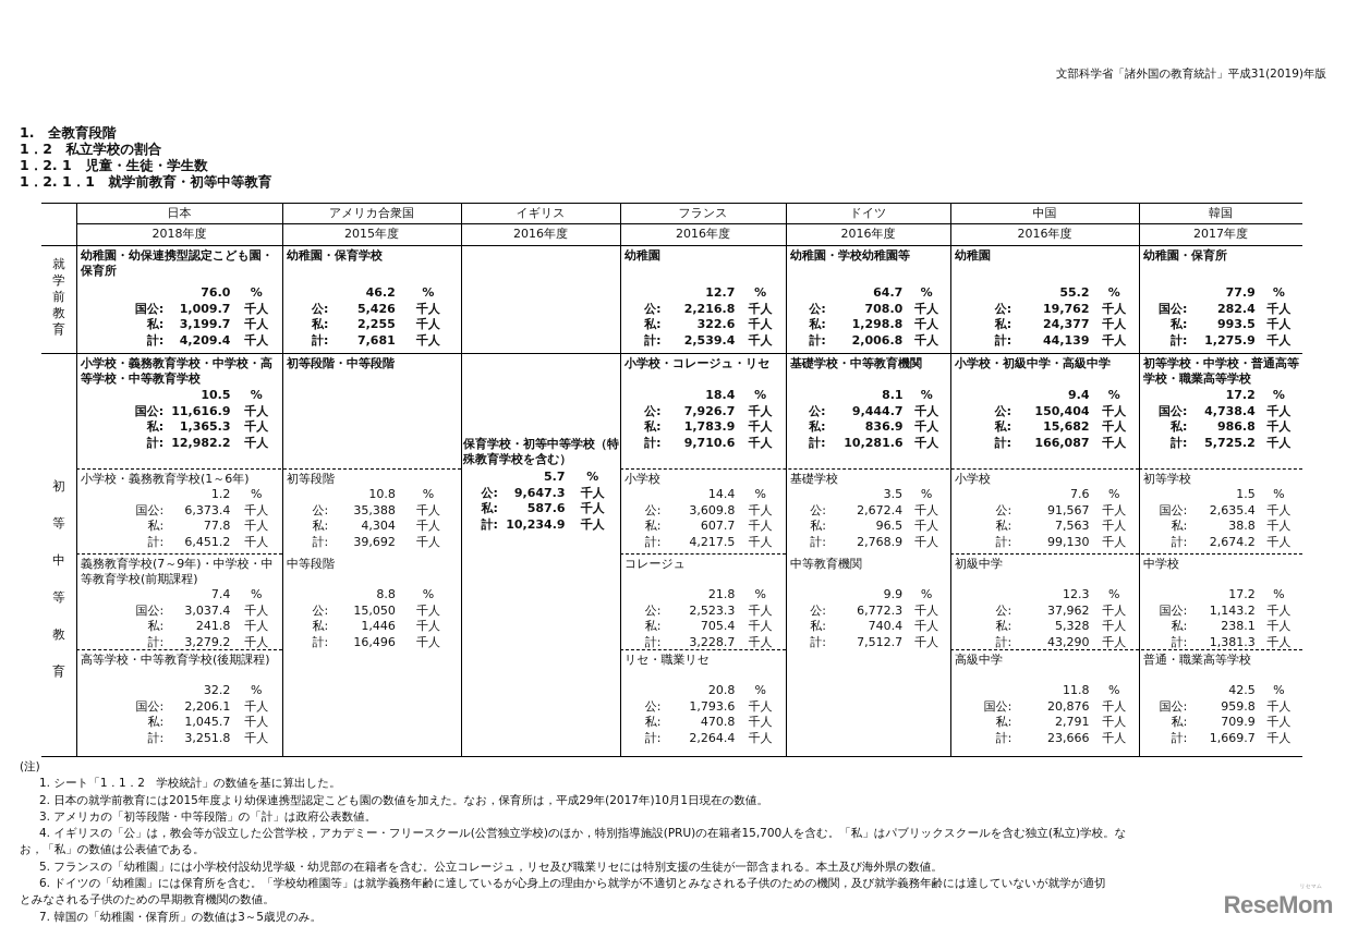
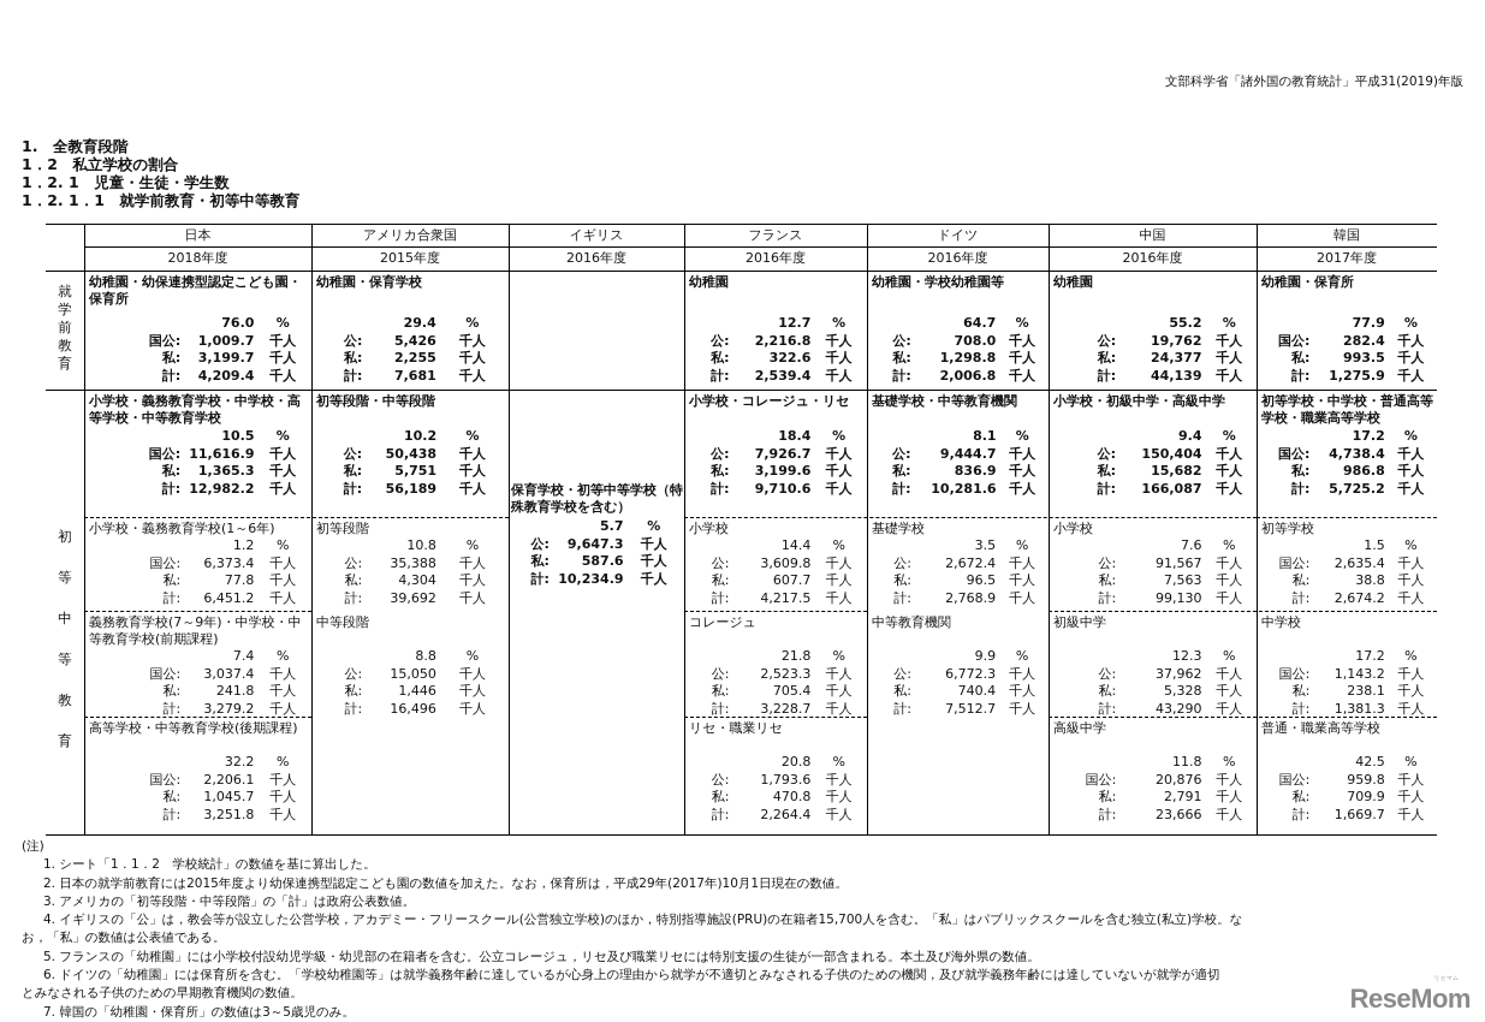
  文部科学省「諸外国の教育統計」平成31(2019)年版
  1. 全教育段階
  1．2 私立学校の割合
  1．2. 1 児童・生徒・学生数
  1．2. 1．1 就学前教育・初等中等教育
  日本
  アメリカ合衆国
  イギリス
  フランス
  ドイツ
  中国
  韓国
  2018年度
  2015年度
  2016年度
  2016年度
  2016年度
  2016年度
  2017年度
  就
  学
  前
  教
  育
  初
  等
  中
  等
  教
  育
  幼稚園・幼保連携型認定こども園・保育所
  	76.0	%
  国公:	1,009.7	千人
  私:	3,199.7	千人
  計:	4,209.4	千人
  幼稚園・保育学校
- 	46.2	%
+ 	29.4	%
  公:	5,426	千人
  私:	2,255	千人
  計:	7,681	千人
  幼稚園
  	12.7	%
  公:	2,216.8	千人
  私:	322.6	千人
  計:	2,539.4	千人
  幼稚園・学校幼稚園等
  	64.7	%
  公:	708.0	千人
  私:	1,298.8	千人
  計:	2,006.8	千人
  幼稚園
  	55.2	%
  公:	19,762	千人
  私:	24,377	千人
  計:	44,139	千人
  幼稚園・保育所
  	77.9	%
  国公:	282.4	千人
  私:	993.5	千人
  計:	1,275.9	千人
  小学校・義務教育学校・中学校・高等学校・中等教育学校
  	10.5	%
  国公:	11,616.9	千人
  私:	1,365.3	千人
  計:	12,982.2	千人
  初等段階・中等段階
+ 	10.2	%
+ 公:	50,438	千人
+ 私:	5,751	千人
+ 計:	56,189	千人
  小学校・コレージュ・リセ
  	18.4	%
  公:	7,926.7	千人
- 私:	1,783.9	千人
+ 私:	3,199.6	千人
  計:	9,710.6	千人
  基礎学校・中等教育機関
  	8.1	%
  公:	9,444.7	千人
  私:	836.9	千人
  計:	10,281.6	千人
  小学校・初級中学・高級中学
  	9.4	%
  公:	150,404	千人
  私:	15,682	千人
  計:	166,087	千人
  初等学校・中学校・普通高等学校・職業高等学校
  	17.2	%
  国公:	4,738.4	千人
  私:	986.8	千人
  計:	5,725.2	千人
  保育学校・初等中等学校（特殊教育学校を含む）
  	5.7	%
  公:	9,647.3	千人
  私:	587.6	千人
  計:	10,234.9	千人
  小学校・義務教育学校(1～6年)
  	1.2	%
  国公:	6,373.4	千人
  私:	77.8	千人
  計:	6,451.2	千人
  義務教育学校(7～9年)・中学校・中等教育学校(前期課程)
  	7.4	%
  国公:	3,037.4	千人
  私:	241.8	千人
  計:	3,279.2	千人
  高等学校・中等教育学校(後期課程)
  	32.2	%
  国公:	2,206.1	千人
  私:	1,045.7	千人
  計:	3,251.8	千人
  初等段階
  	10.8	%
  公:	35,388	千人
  私:	4,304	千人
  計:	39,692	千人
  中等段階
  	8.8	%
  公:	15,050	千人
  私:	1,446	千人
  計:	16,496	千人
  小学校
  	14.4	%
  公:	3,609.8	千人
  私:	607.7	千人
  計:	4,217.5	千人
  コレージュ
  	21.8	%
  公:	2,523.3	千人
  私:	705.4	千人
  計:	3,228.7	千人
  リセ・職業リセ
  	20.8	%
  公:	1,793.6	千人
  私:	470.8	千人
  計:	2,264.4	千人
  基礎学校
  	3.5	%
  公:	2,672.4	千人
  私:	96.5	千人
  計:	2,768.9	千人
  中等教育機関
  	9.9	%
  公:	6,772.3	千人
  私:	740.4	千人
  計:	7,512.7	千人
  小学校
  	7.6	%
  公:	91,567	千人
  私:	7,563	千人
  計:	99,130	千人
  初級中学
  	12.3	%
  公:	37,962	千人
  私:	5,328	千人
  計:	43,290	千人
  高級中学
  	11.8	%
  国公:	20,876	千人
  私:	2,791	千人
  計:	23,666	千人
  初等学校
  	1.5	%
  国公:	2,635.4	千人
  私:	38.8	千人
  計:	2,674.2	千人
  中学校
  	17.2	%
  国公:	1,143.2	千人
  私:	238.1	千人
  計:	1,381.3	千人
  普通・職業高等学校
  	42.5	%
  国公:	959.8	千人
  私:	709.9	千人
  計:	1,669.7	千人
  (注)
  1. シート「1．1．2 学校統計」の数値を基に算出した。
  2. 日本の就学前教育には2015年度より幼保連携型認定こども園の数値を加えた。なお，保育所は，平成29年(2017年)10月1日現在の数値。
  3. アメリカの「初等段階・中等段階」の「計」は政府公表数値。
  4. イギリスの「公」は，教会等が設立した公営学校，アカデミー・フリースクール(公営独立学校)のほか，特別指導施設(PRU)の在籍者15,700人を含む。「私」はパブリックスクールを含む独立(私立)学校。な
  お，「私」の数値は公表値である。
  5. フランスの「幼稚園」には小学校付設幼児学級・幼児部の在籍者を含む。公立コレージュ，リセ及び職業リセには特別支援の生徒が一部含まれる。本土及び海外県の数値。
  6. ドイツの「幼稚園」には保育所を含む。「学校幼稚園等」は就学義務年齢に達しているが心身上の理由から就学が不適切とみなされる子供のための機関，及び就学義務年齢には達していないが就学が適切
  とみなされる子供のための早期教育機関の数値。
  7. 韓国の「幼稚園・保育所」の数値は3～5歳児のみ。
  ReseMom
